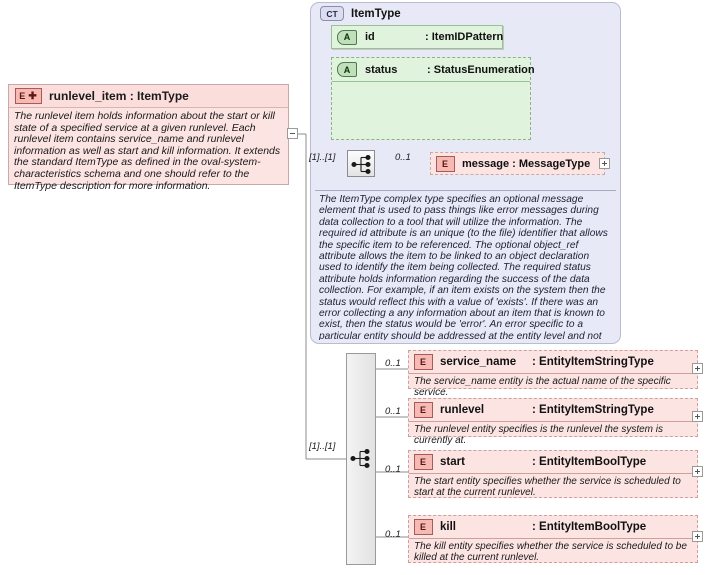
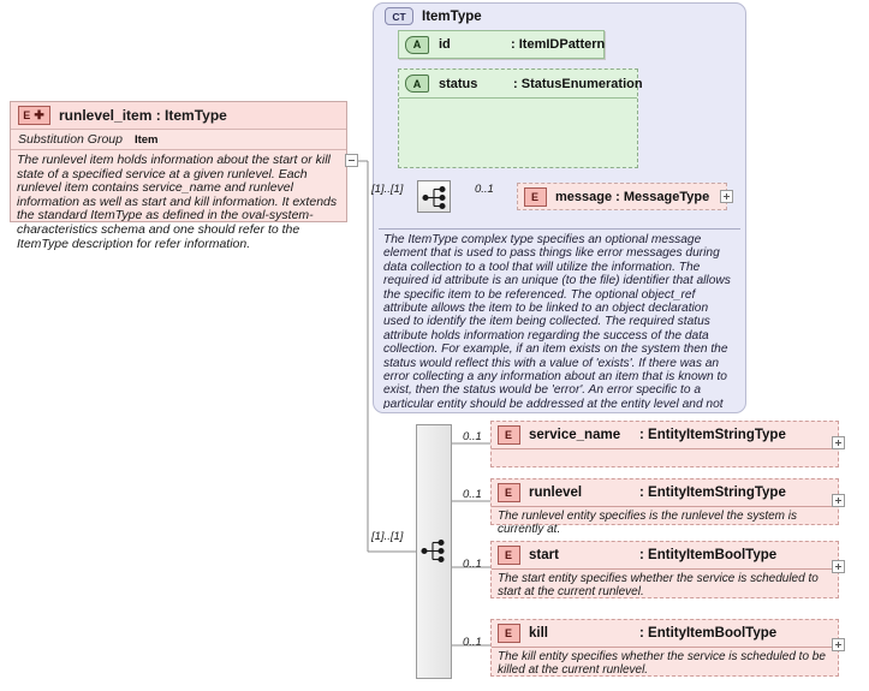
  E
  ✚
  runlevel_item : ItemType
+ Substitution Group
+ Item
- The runlevel item holds information about the start or kill state of a specified service at a given runlevel. Each runlevel item contains service_name and runlevel information as well as start and kill information. It extends the standard ItemType as defined in the oval-system-characteristics schema and one should refer to the ItemType description for more information.
+ The runlevel item holds information about the start or kill state of a specified service at a given runlevel. Each runlevel item contains service_name and runlevel information as well as start and kill information. It extends the standard ItemType as defined in the oval-system-characteristics schema and one should refer to the ItemType description for refer information.
  CT
  ItemType
  A
  id
  : ItemIDPattern
  A
  status
  : StatusEnumeration
  [1]..[1]
  0..1
  E
  message : MessageType
  The ItemType complex type specifies an optional message element that is used to pass things like error messages during data collection to a tool that will utilize the information. The required id attribute is an unique (to the file) identifier that allows the specific item to be referenced. The optional object_ref attribute allows the item to be linked to an object declaration used to identify the item being collected. The required status attribute holds information regarding the success of the data collection. For example, if an item exists on the system then the status would reflect this with a value of 'exists'. If there was an error collecting a any information about an item that is known to exist, then the status would be 'error'. An error specific to a particular entity should be addressed at the entity level and not
  [1]..[1]
  E
  service_name
  : EntityItemStringType
- The service_name entity is the actual name of the specific service.
  0..1
  E
  runlevel
  : EntityItemStringType
  The runlevel entity specifies is the runlevel the system is currently at.
  0..1
  E
  start
  : EntityItemBoolType
  The start entity specifies whether the service is scheduled to start at the current runlevel.
  0..1
  E
  kill
  : EntityItemBoolType
  The kill entity specifies whether the service is scheduled to be killed at the current runlevel.
  0..1
